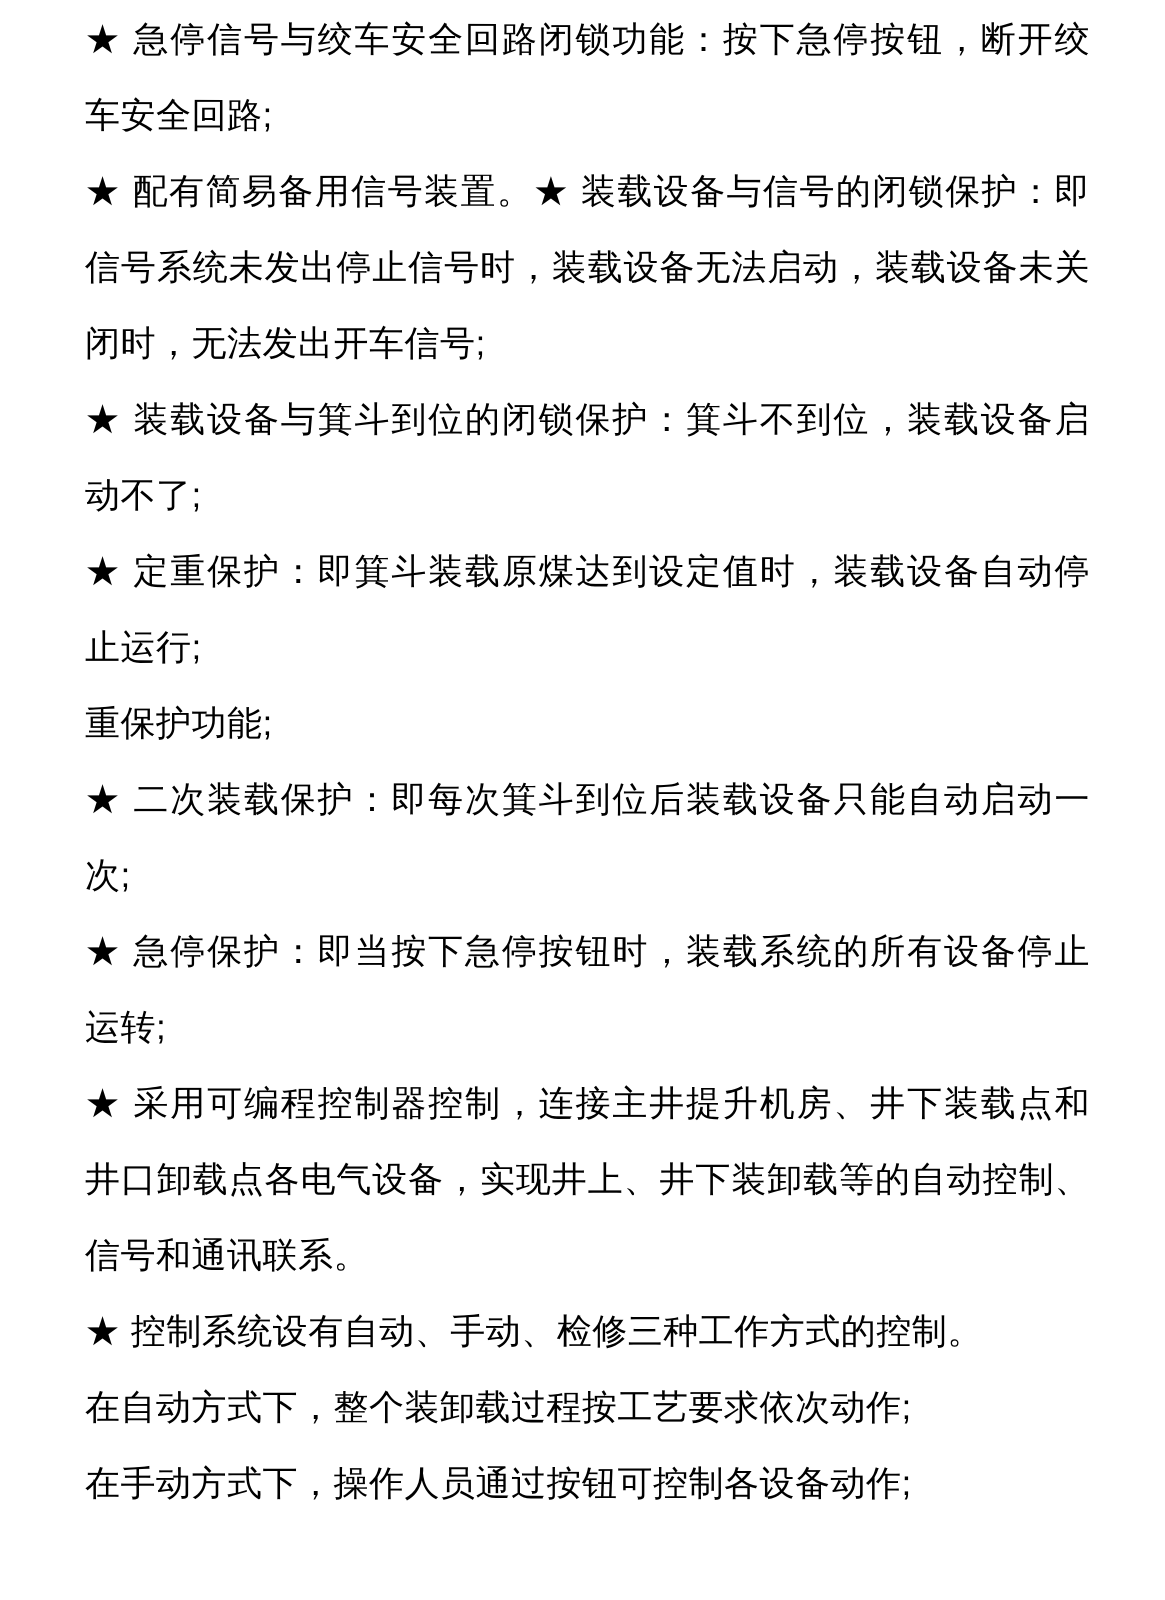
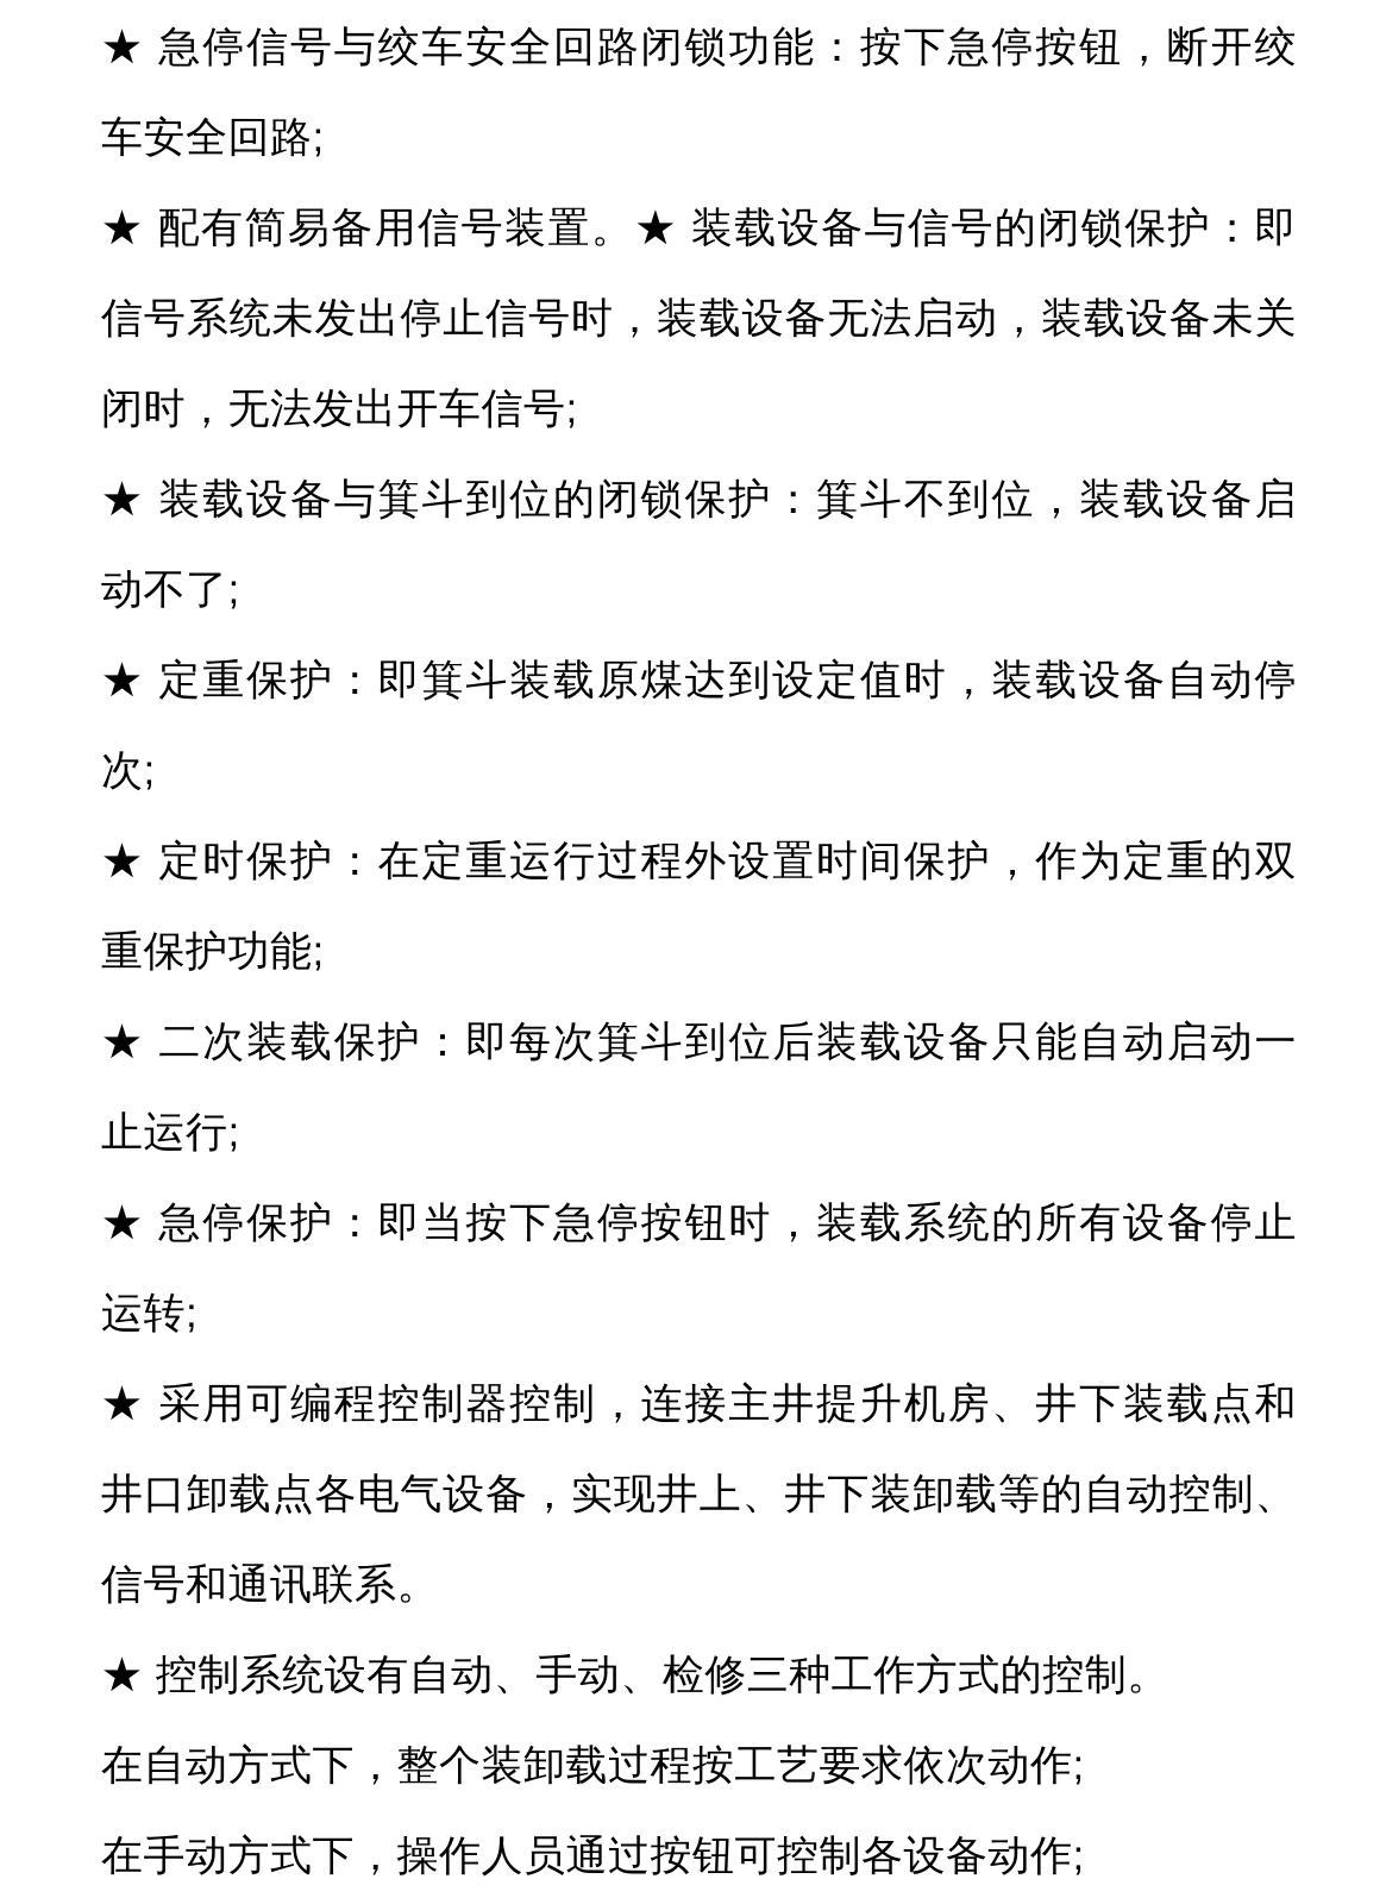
  ★ 急停信号与绞车安全回路闭锁功能：按下急停按钮，断开绞
  车安全回路;
  ★ 配有简易备用信号装置。★ 装载设备与信号的闭锁保护：即
  信号系统未发出停止信号时，装载设备无法启动，装载设备未关
  闭时，无法发出开车信号;
  ★ 装载设备与箕斗到位的闭锁保护：箕斗不到位，装载设备启
  动不了;
  ★ 定重保护：即箕斗装载原煤达到设定值时，装载设备自动停
- 止运行;
+ 次;
+ ★ 定时保护：在定重运行过程外设置时间保护，作为定重的双
  重保护功能;
  ★ 二次装载保护：即每次箕斗到位后装载设备只能自动启动一
- 次;
+ 止运行;
  ★ 急停保护：即当按下急停按钮时，装载系统的所有设备停止
  运转;
  ★ 采用可编程控制器控制，连接主井提升机房、井下装载点和
  井口卸载点各电气设备，实现井上、井下装卸载等的自动控制、
  信号和通讯联系。
  ★ 控制系统设有自动、手动、检修三种工作方式的控制。
  在自动方式下，整个装卸载过程按工艺要求依次动作;
  在手动方式下，操作人员通过按钮可控制各设备动作;
